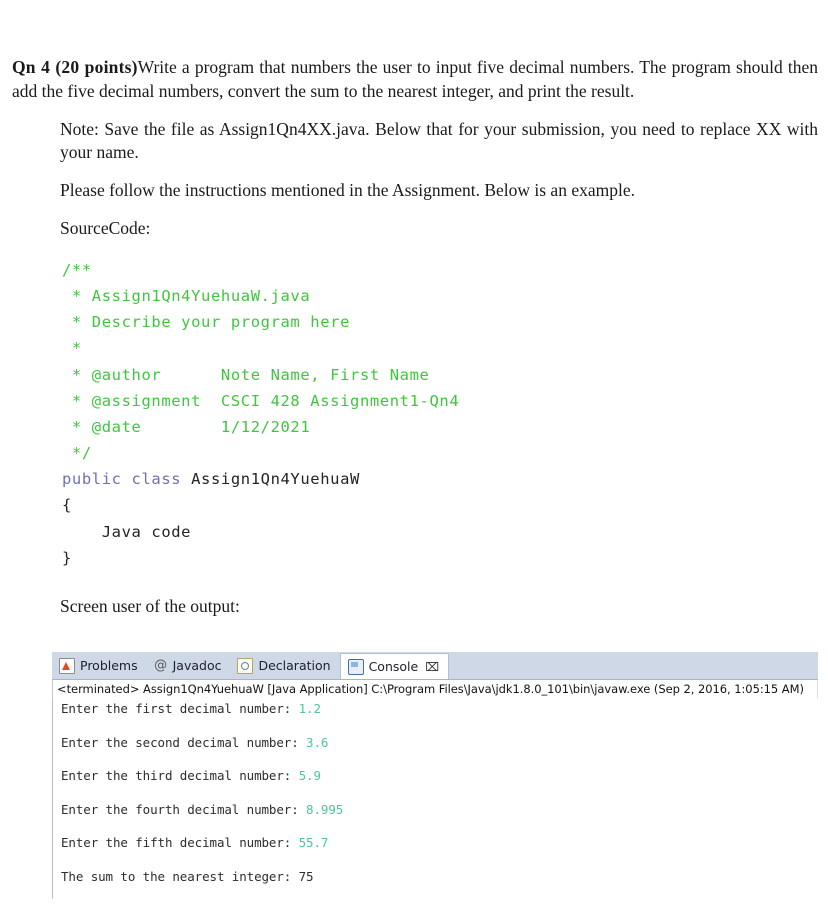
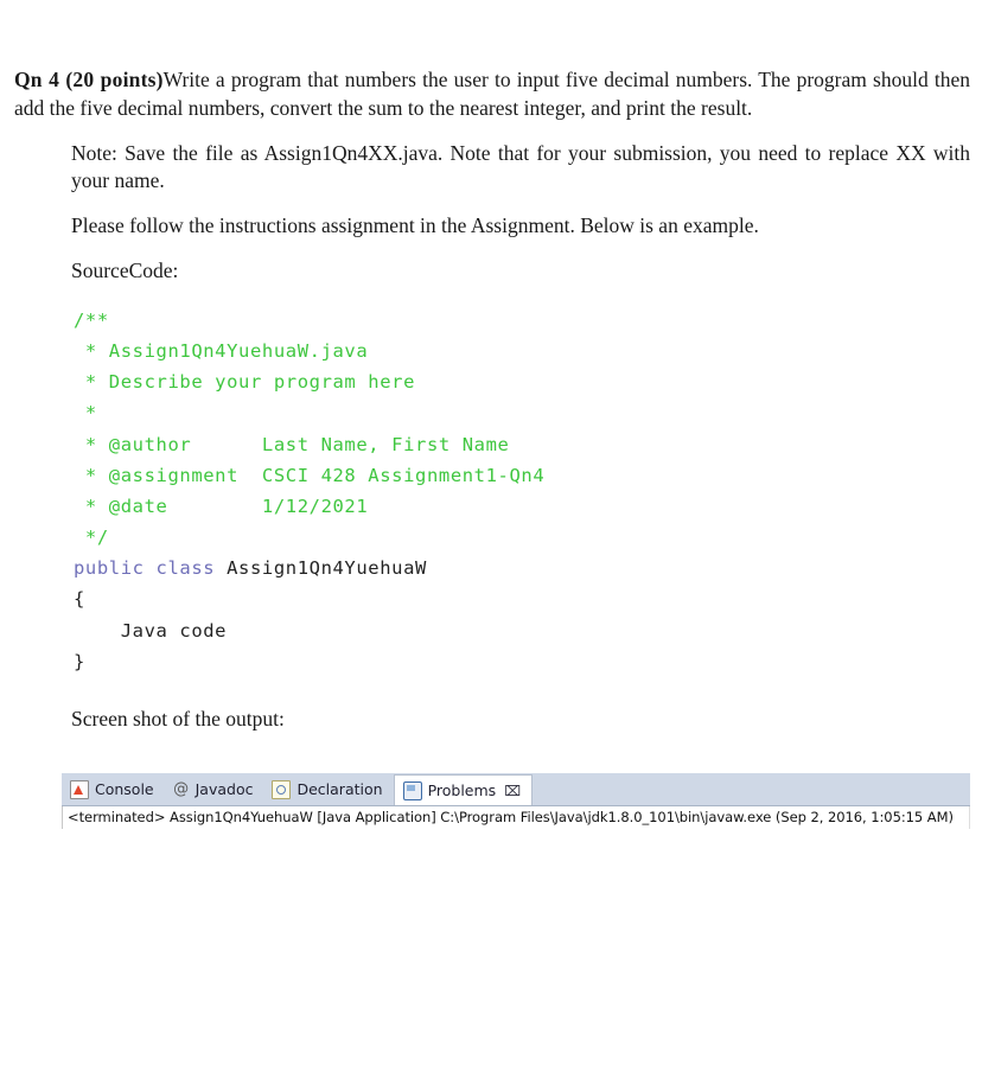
  Qn 4 (20 points)Write a program that numbers the user to input five decimal numbers. The program should then add the five decimal numbers, convert the sum to the nearest integer, and print the result.
- Note: Save the file as Assign1Qn4XX.java. Below that for your submission, you need to replace XX with your name.
+ Note: Save the file as Assign1Qn4XX.java. Note that for your submission, you need to replace XX with your name.
- Please follow the instructions mentioned in the Assignment. Below is an example.
+ Please follow the instructions assignment in the Assignment. Below is an example.
  SourceCode:
- /** * Assign1Qn4YuehuaW.java * Describe your program here * * @author Note Name, First Name * @assignment CSCI 428 Assignment1-Qn4 * @date 1/12/2021 */ public class Assign1Qn4YuehuaW { Java code }
+ /** * Assign1Qn4YuehuaW.java * Describe your program here * * @author Last Name, First Name * @assignment CSCI 428 Assignment1-Qn4 * @date 1/12/2021 */ public class Assign1Qn4YuehuaW { Java code }
- Screen user of the output:
+ Screen shot of the output:
- Problems
+ Console
  @
  Javadoc
  Declaration
- Console
+ Problems
  ⌧
  <terminated> Assign1Qn4YuehuaW [Java Application] C:\Program Files\Java\jdk1.8.0_101\bin\javaw.exe (Sep 2, 2016, 1:05:15 AM)
- Enter the first decimal number: 1.2
- Enter the second decimal number: 3.6
- Enter the third decimal number: 5.9
- Enter the fourth decimal number: 8.995
- Enter the fifth decimal number: 55.7
- The sum to the nearest integer: 75
